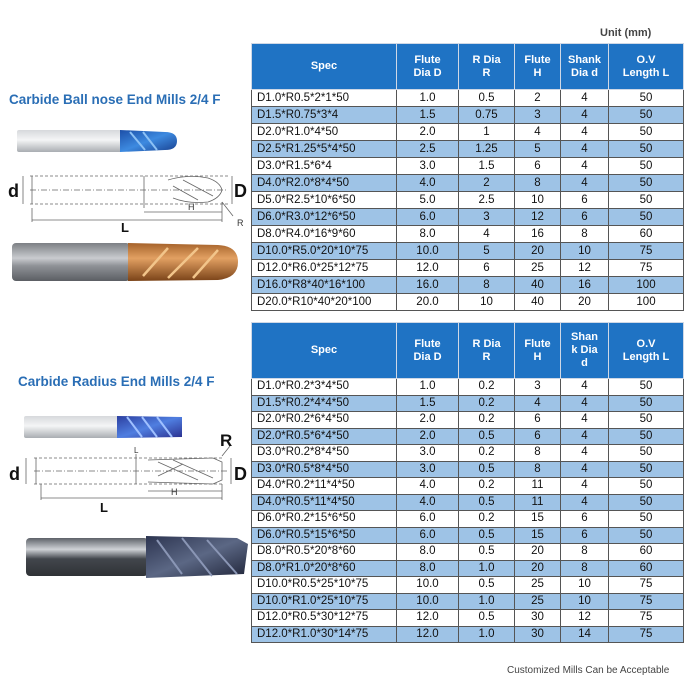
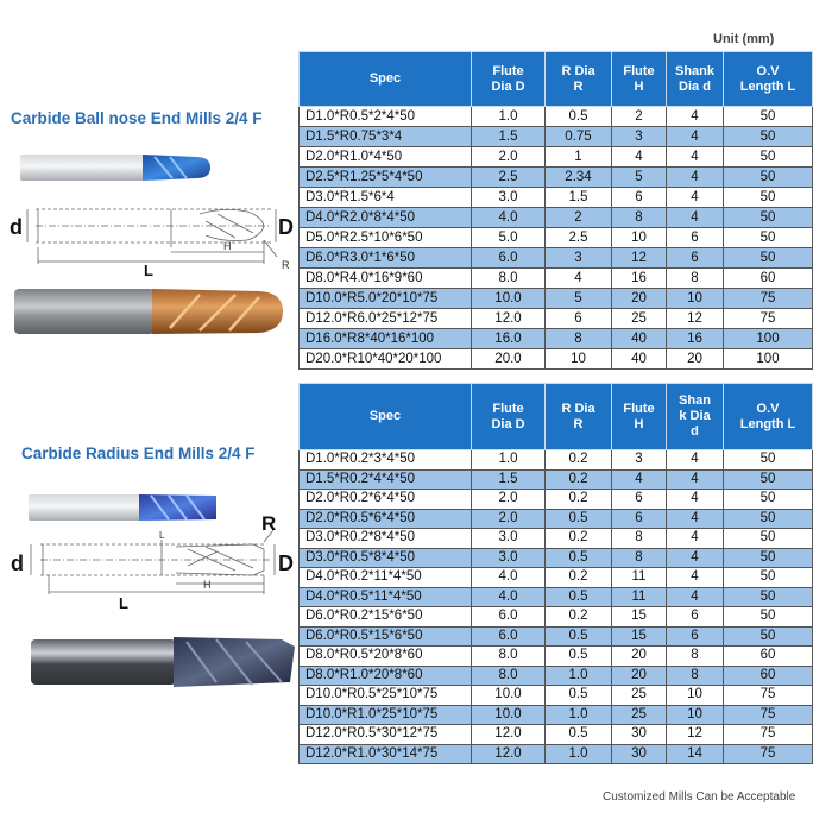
  Unit (mm)
  Carbide Ball nose End Mills 2/4 F
  d
  D
  H
  L
  R
  Spec	FluteDia D	R DiaR	FluteH	ShankDia d	O.VLength L
- D1.0*R0.5*2*1*50	1.0	0.5	2	4	50
+ D1.0*R0.5*2*4*50	1.0	0.5	2	4	50
  D1.5*R0.75*3*4	1.5	0.75	3	4	50
  D2.0*R1.0*4*50	2.0	1	4	4	50
- D2.5*R1.25*5*4*50	2.5	1.25	5	4	50
+ D2.5*R1.25*5*4*50	2.5	2.34	5	4	50
  D3.0*R1.5*6*4	3.0	1.5	6	4	50
  D4.0*R2.0*8*4*50	4.0	2	8	4	50
  D5.0*R2.5*10*6*50	5.0	2.5	10	6	50
- D6.0*R3.0*12*6*50	6.0	3	12	6	50
+ D6.0*R3.0*1*6*50	6.0	3	12	6	50
  D8.0*R4.0*16*9*60	8.0	4	16	8	60
  D10.0*R5.0*20*10*75	10.0	5	20	10	75
  D12.0*R6.0*25*12*75	12.0	6	25	12	75
  D16.0*R8*40*16*100	16.0	8	40	16	100
  D20.0*R10*40*20*100	20.0	10	40	20	100
  Carbide Radius End Mills 2/4 F
  R
  d
  D
  L
  H
  L
  Spec	FluteDia D	R DiaR	FluteH	Shank Diad	O.VLength L
  D1.0*R0.2*3*4*50	1.0	0.2	3	4	50
  D1.5*R0.2*4*4*50	1.5	0.2	4	4	50
  D2.0*R0.2*6*4*50	2.0	0.2	6	4	50
  D2.0*R0.5*6*4*50	2.0	0.5	6	4	50
  D3.0*R0.2*8*4*50	3.0	0.2	8	4	50
  D3.0*R0.5*8*4*50	3.0	0.5	8	4	50
  D4.0*R0.2*11*4*50	4.0	0.2	11	4	50
  D4.0*R0.5*11*4*50	4.0	0.5	11	4	50
  D6.0*R0.2*15*6*50	6.0	0.2	15	6	50
  D6.0*R0.5*15*6*50	6.0	0.5	15	6	50
  D8.0*R0.5*20*8*60	8.0	0.5	20	8	60
  D8.0*R1.0*20*8*60	8.0	1.0	20	8	60
  D10.0*R0.5*25*10*75	10.0	0.5	25	10	75
  D10.0*R1.0*25*10*75	10.0	1.0	25	10	75
  D12.0*R0.5*30*12*75	12.0	0.5	30	12	75
  D12.0*R1.0*30*14*75	12.0	1.0	30	14	75
  Customized Mills Can be Acceptable
